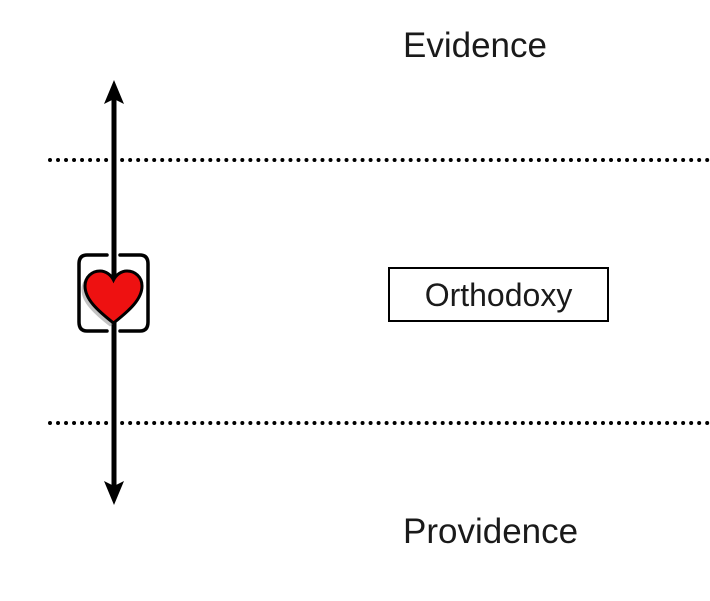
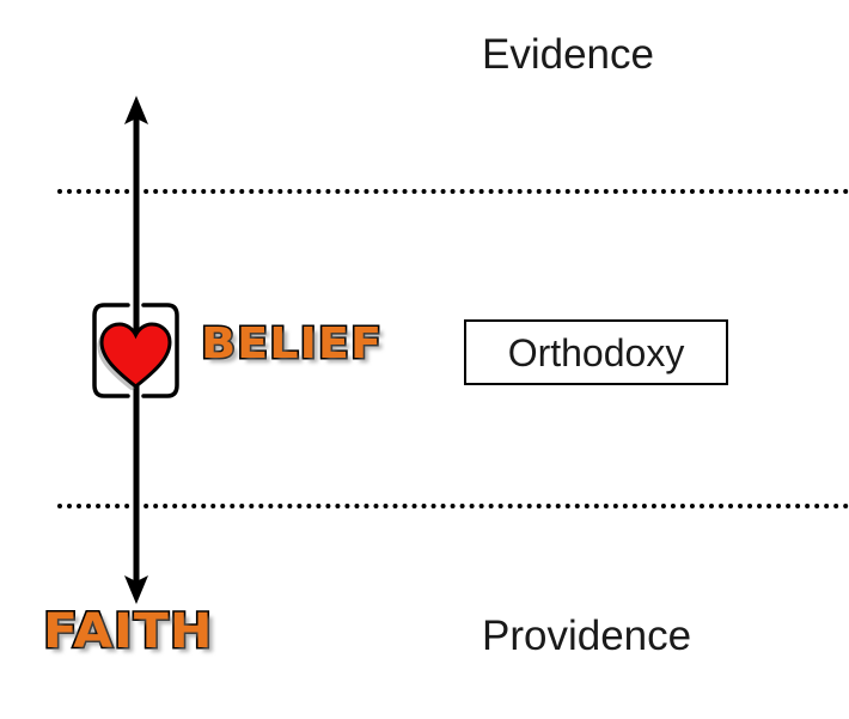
+ BELIEF
+ FAITH
  Evidence
  Orthodoxy
  Providence
